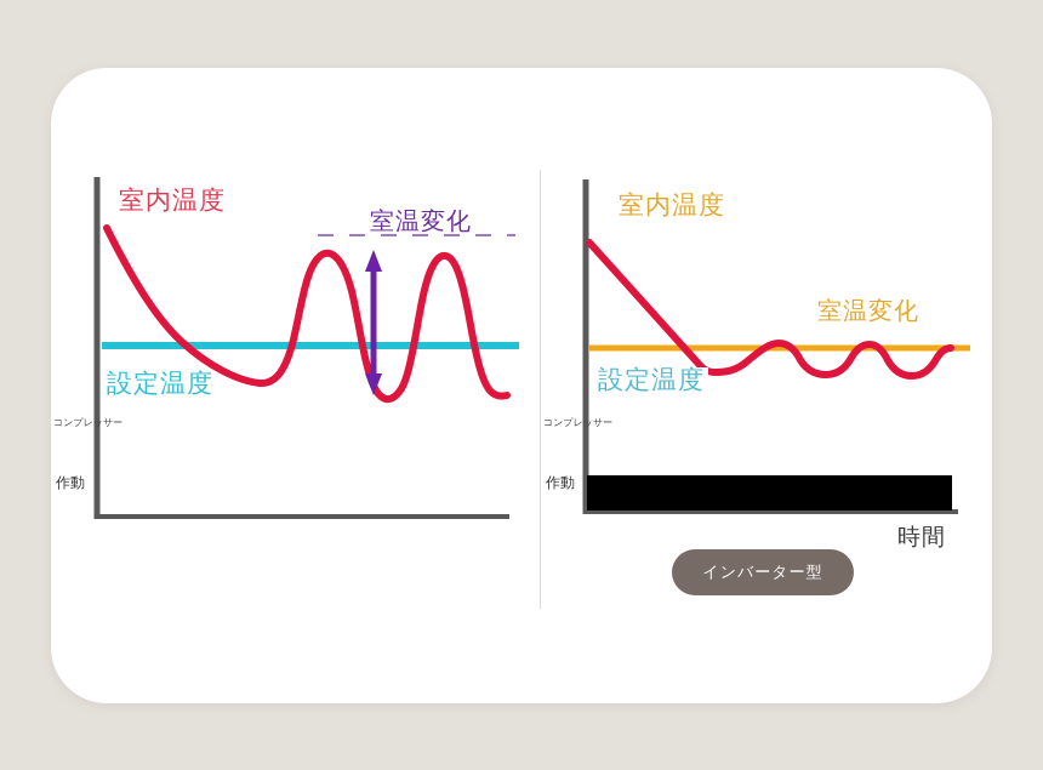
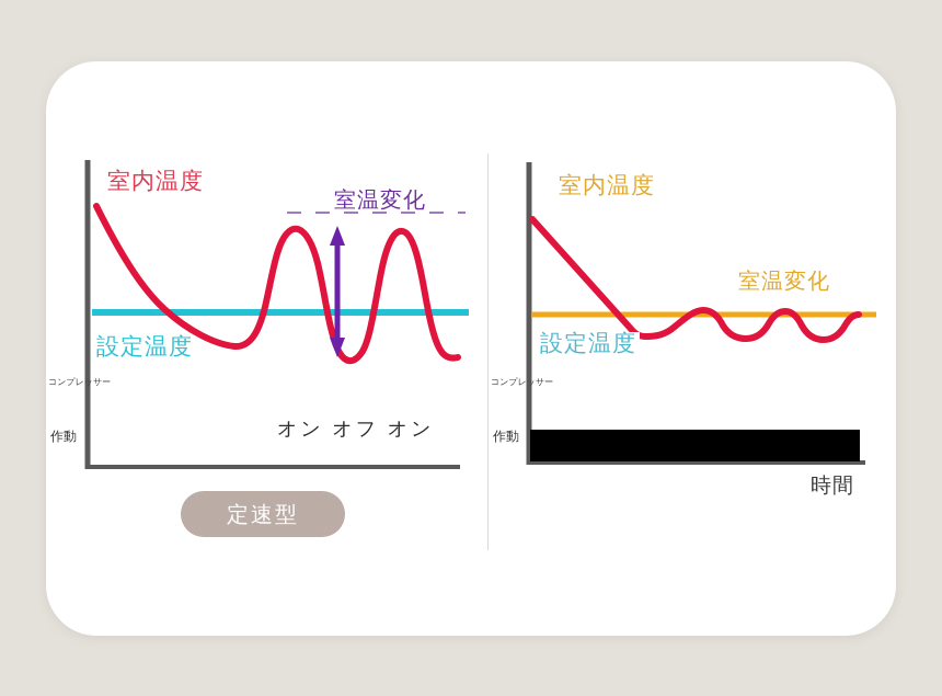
  室内温度
  室温変化
  設定温度
  コンプレッサー
  作動
+ オン オフ オン
+ 定速型
  室内温度
  室温変化
  設定温度
  コンプレッサー
  作動
  時間
- インバーター型
